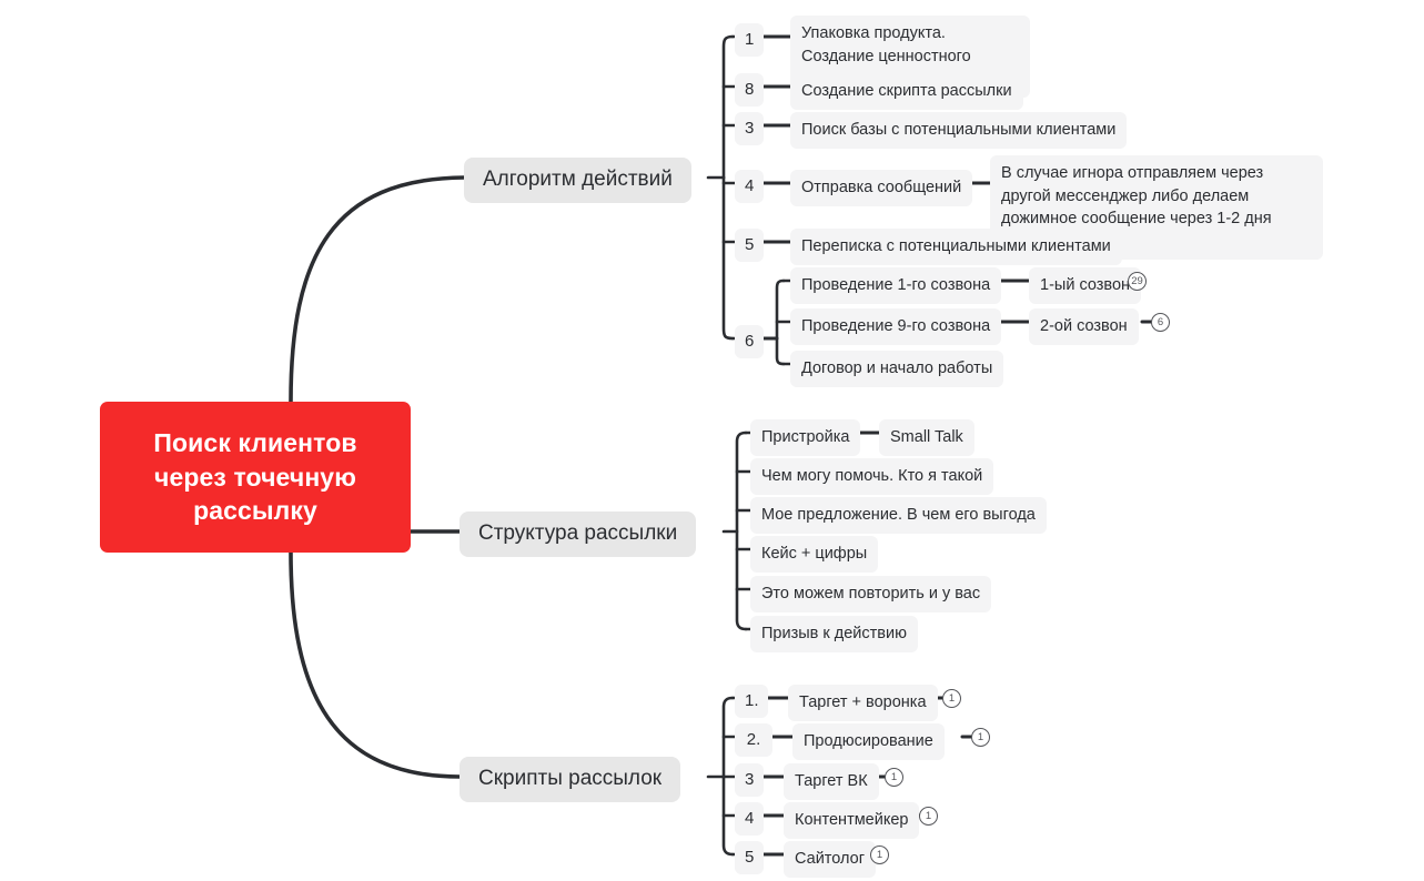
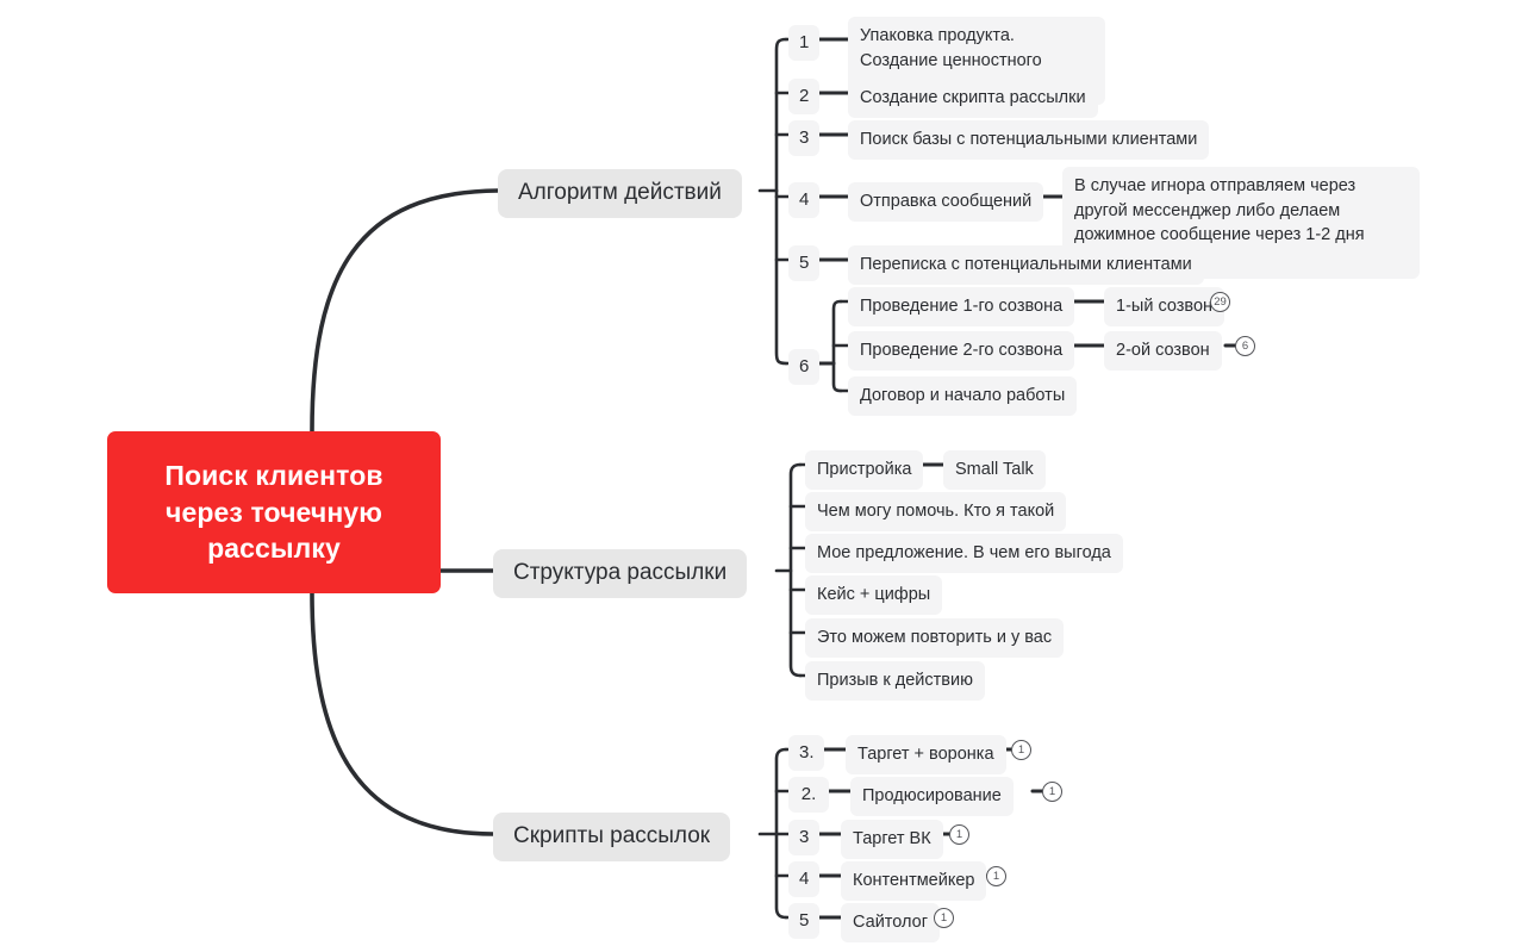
  Поиск клиентов через точечную рассылку
  Алгоритм действий
  1
- 8
+ 2
  3
  4
  5
  6
  Упаковка продукта. Создание ценностного
  Создание скрипта рассылки
  Поиск базы с потенциальными клиентами
  Отправка сообщений
  В случае игнора отправляем через другой мессенджер либо делаем дожимное сообщение через 1-2 дня
  Переписка с потенциальными клиентами
  Проведение 1-го созвона
  1-ый созвон
  29
- Проведение 9-го созвона
+ Проведение 2-го созвона
  2-ой созвон
  6
  Договор и начало работы
  Структура рассылки
  Пристройка
  Small Talk
  Чем могу помочь. Кто я такой
  Мое предложение. В чем его выгода
  Кейс + цифры
  Это можем повторить и у вас
  Призыв к действию
  Скрипты рассылок
- 1.
+ 3.
  2.
  3
  4
  5
  Таргет + воронка
  1
  Продюсирование
  1
  Таргет ВК
  1
  Контентмейкер
  1
  Сайтолог
  1
